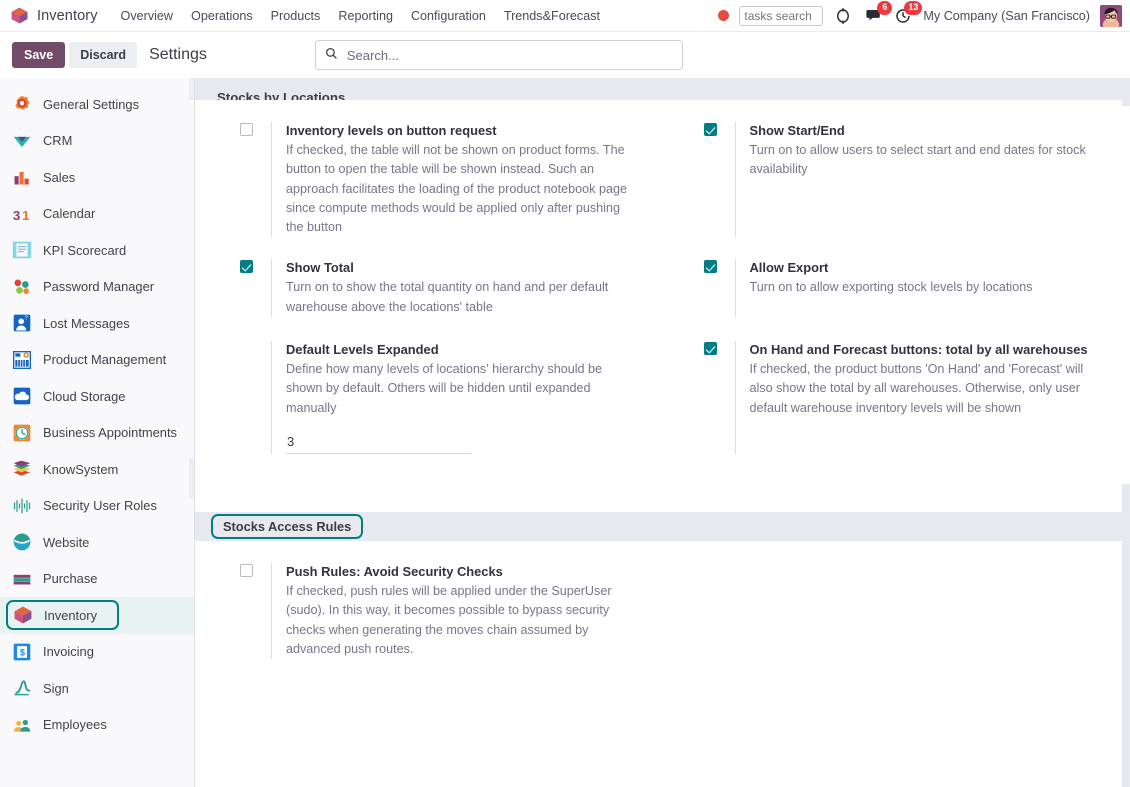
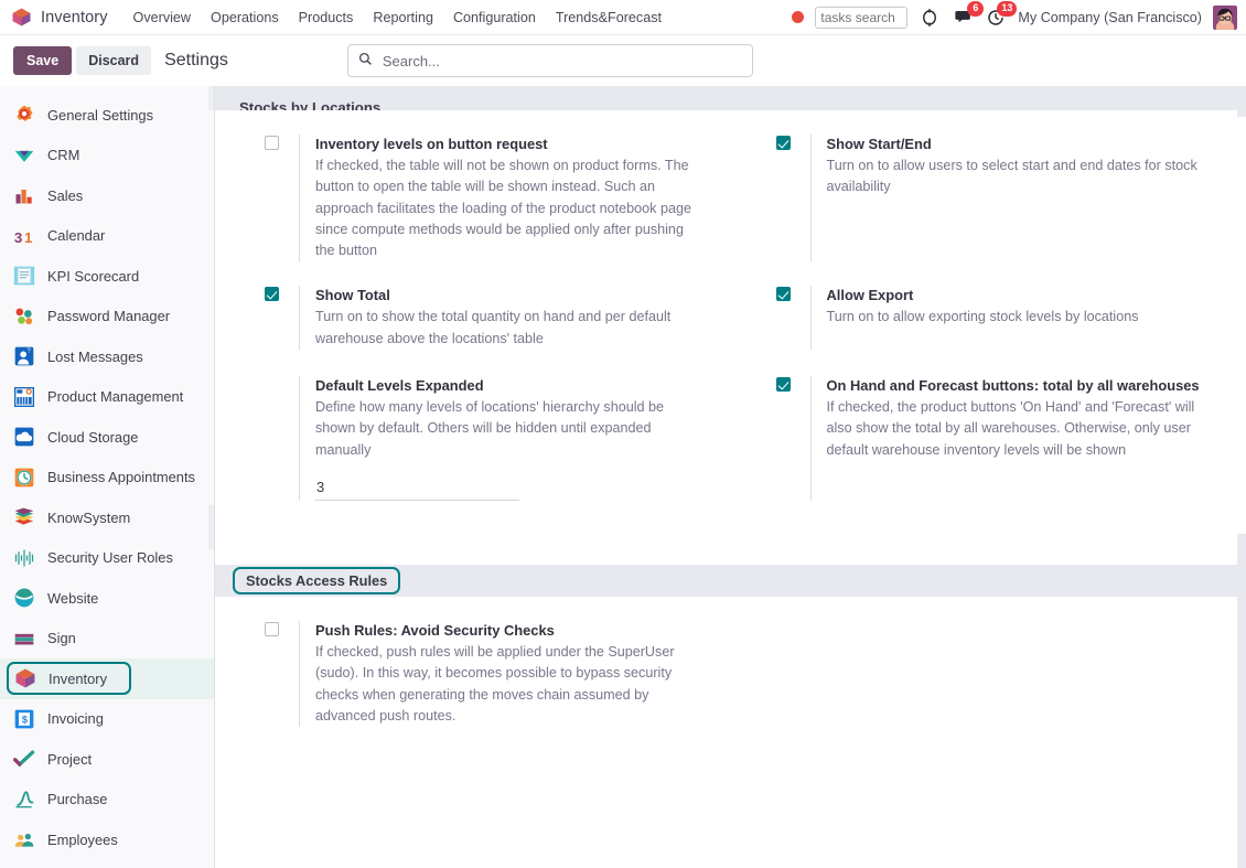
  Inventory
  Overview
  Operations
  Products
  Reporting
  Configuration
  Trends&Forecast
  tasks search
  6
  13
  My Company (San Francisco)
  Save
  Discard
  Settings
  Search...
  General Settings
  CRM
  Sales
  3
  1
  Calendar
  KPI Scorecard
  Password Manager
  Lost Messages
  Product Management
  Cloud Storage
  Business Appointments
  KnowSystem
  Security User Roles
  Website
- Purchase
+ Sign
  Inventory
  $
  Invoicing
+ Project
- Sign
+ Purchase
  Employees
  Stocks by Locations
  Inventory levels on button request
  If checked, the table will not be shown on product forms. The button to open the table will be shown instead. Such an approach facilitates the loading of the product notebook page since compute methods would be applied only after pushing the button
  Show Start/End
  Turn on to allow users to select start and end dates for stock availability
  Show Total
  Turn on to show the total quantity on hand and per default warehouse above the locations' table
  Allow Export
  Turn on to allow exporting stock levels by locations
  Default Levels Expanded
  Define how many levels of locations' hierarchy should be shown by default. Others will be hidden until expanded manually
  3
  On Hand and Forecast buttons: total by all warehouses
  If checked, the product buttons 'On Hand' and 'Forecast' will also show the total by all warehouses. Otherwise, only user default warehouse inventory levels will be shown
  Stocks Access Rules
  Push Rules: Avoid Security Checks
  If checked, push rules will be applied under the SuperUser (sudo). In this way, it becomes possible to bypass security checks when generating the moves chain assumed by advanced push routes.
